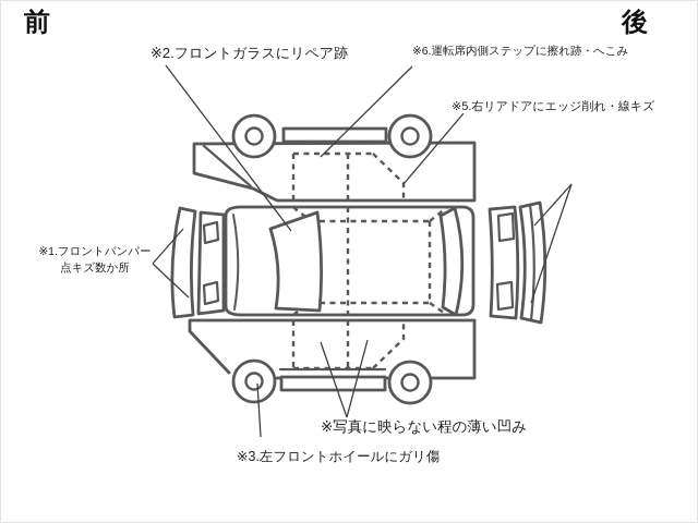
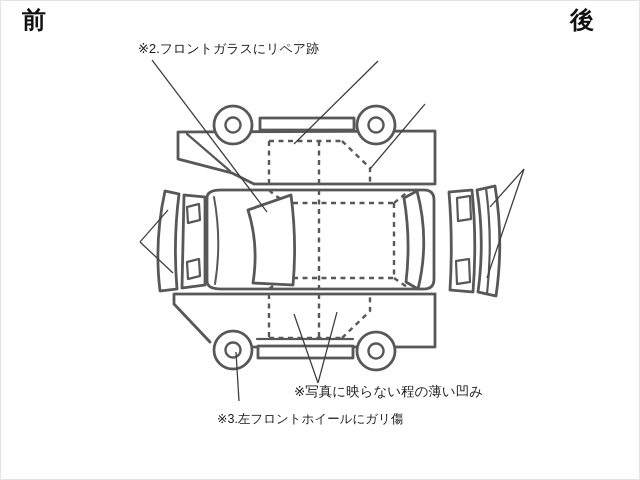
  前
  後
  ※2.フロントガラスにリペア跡
- ※6.運転席内側ステップに擦れ跡・へこみ
- ※5.右リアドアにエッジ削れ・線キズ
- ※1.フロントバンパー
- 点キズ数か所
  ※写真に映らない程の薄い凹み
  ※3.左フロントホイールにガリ傷
